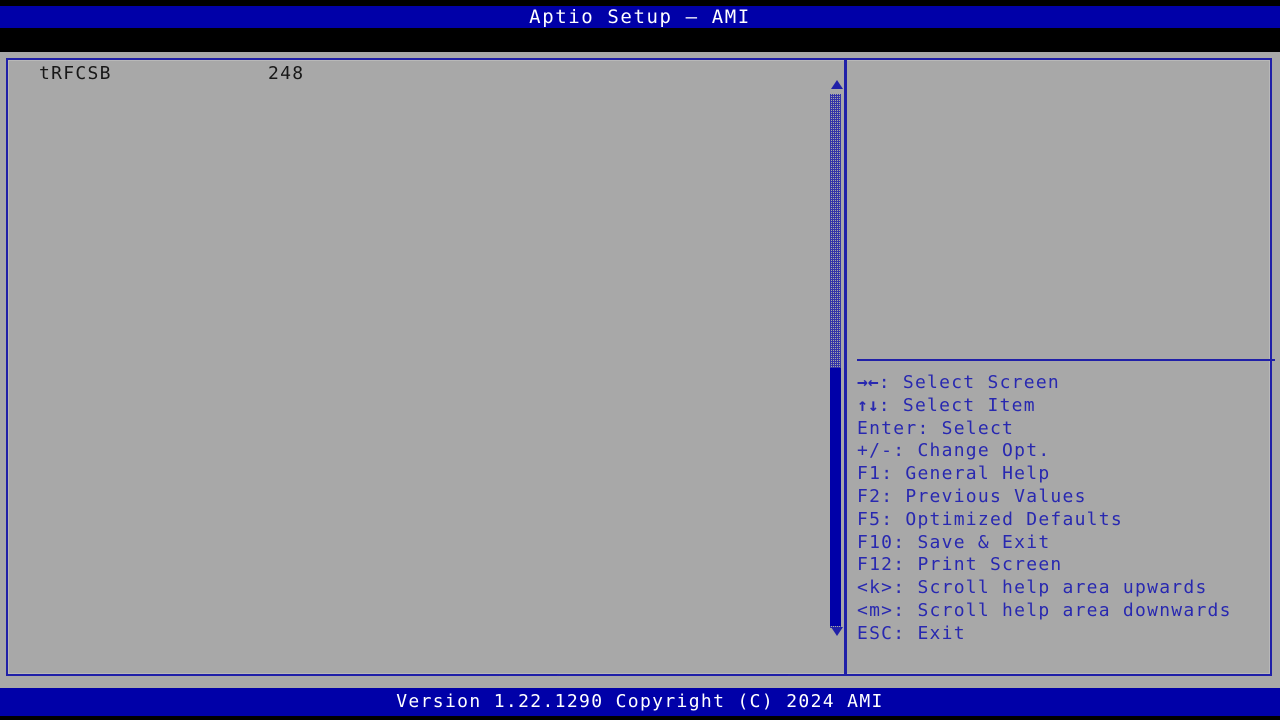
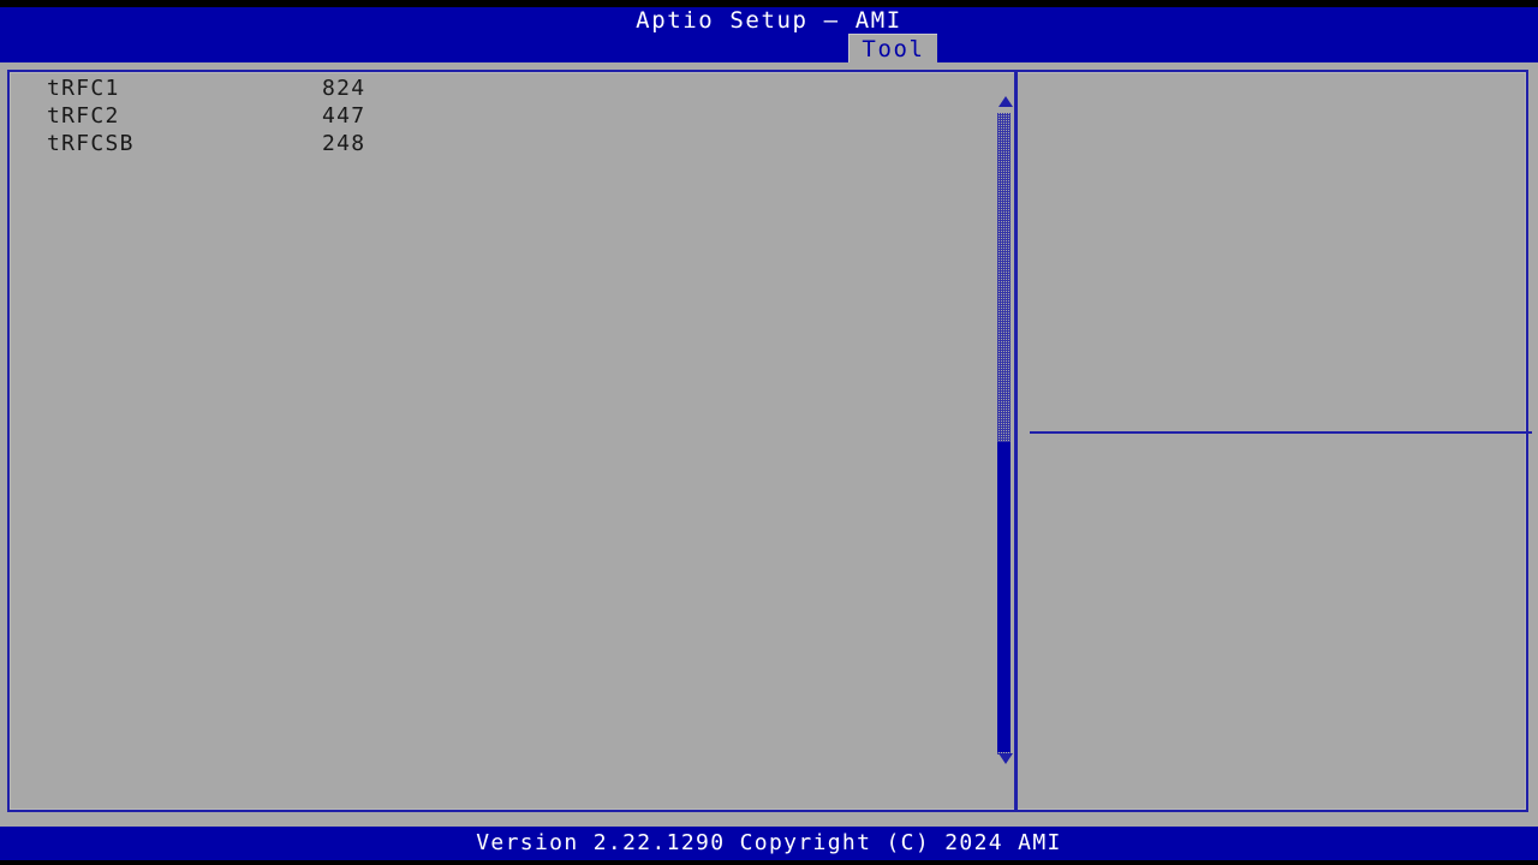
  Aptio Setup – AMI
+ Tool
+ tRFC1
+ 824
+ tRFC2
+ 447
  tRFCSB
  248
- →←: Select Screen
- ↑↓: Select Item
- Enter: Select
- +/-: Change Opt.
- F1: General Help
- F2: Previous Values
- F5: Optimized Defaults
- F10: Save & Exit
- F12: Print Screen
- <k>: Scroll help area upwards
- <m>: Scroll help area downwards
- ESC: Exit
- Version 1.22.1290 Copyright (C) 2024 AMI
+ Version 2.22.1290 Copyright (C) 2024 AMI
